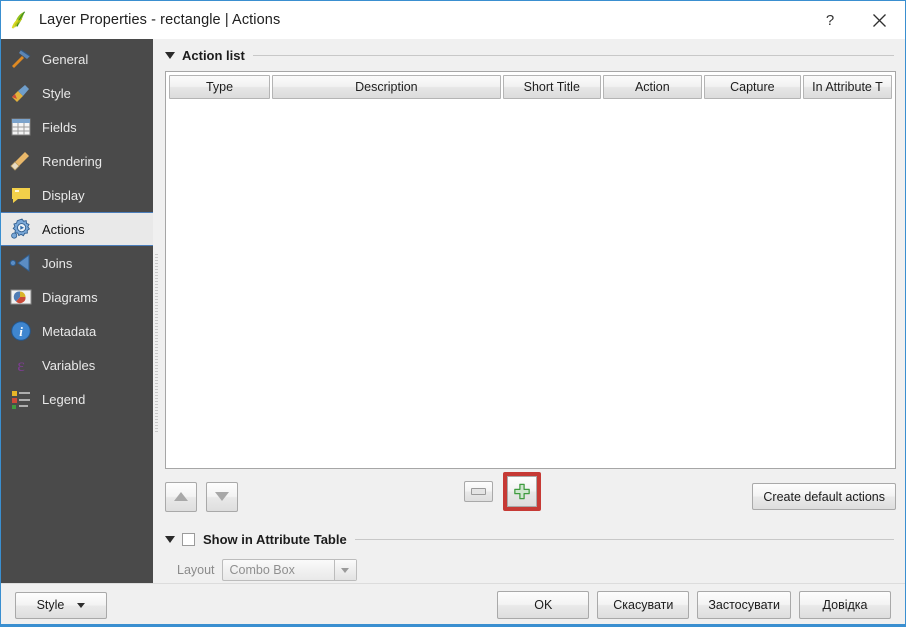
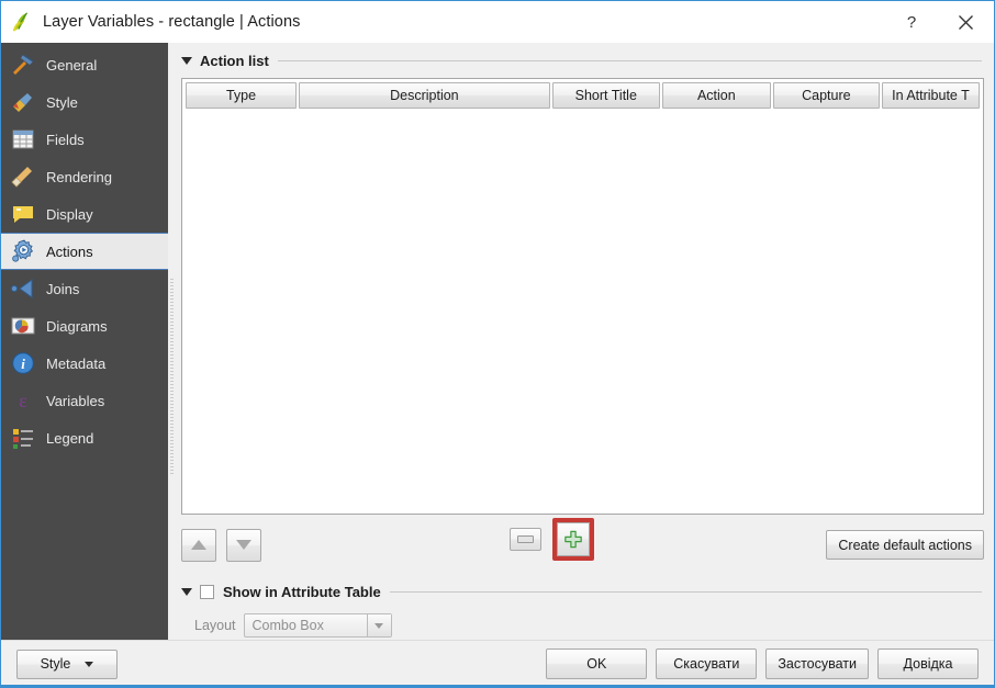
- Layer Properties - rectangle | Actions
+ Layer Variables - rectangle | Actions
  ?
  General
  Style
  Fields
  Rendering
  Display
  Actions
  Joins
  Diagrams
  i
  Metadata
  ε
  Variables
  Legend
  Action list
  Type
  Description
  Short Title
  Action
  Capture
  In Attribute T
  Create default actions
  Show in Attribute Table
  Layout
  Combo Box
  Style
  OK
  Скасувати
  Застосувати
  Довідка
